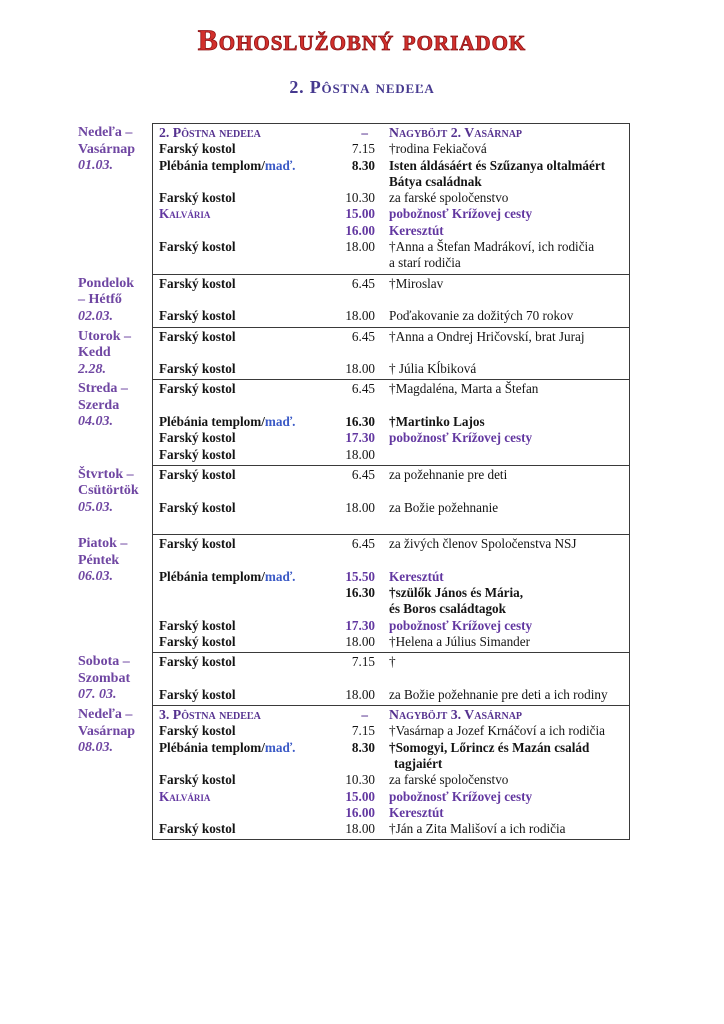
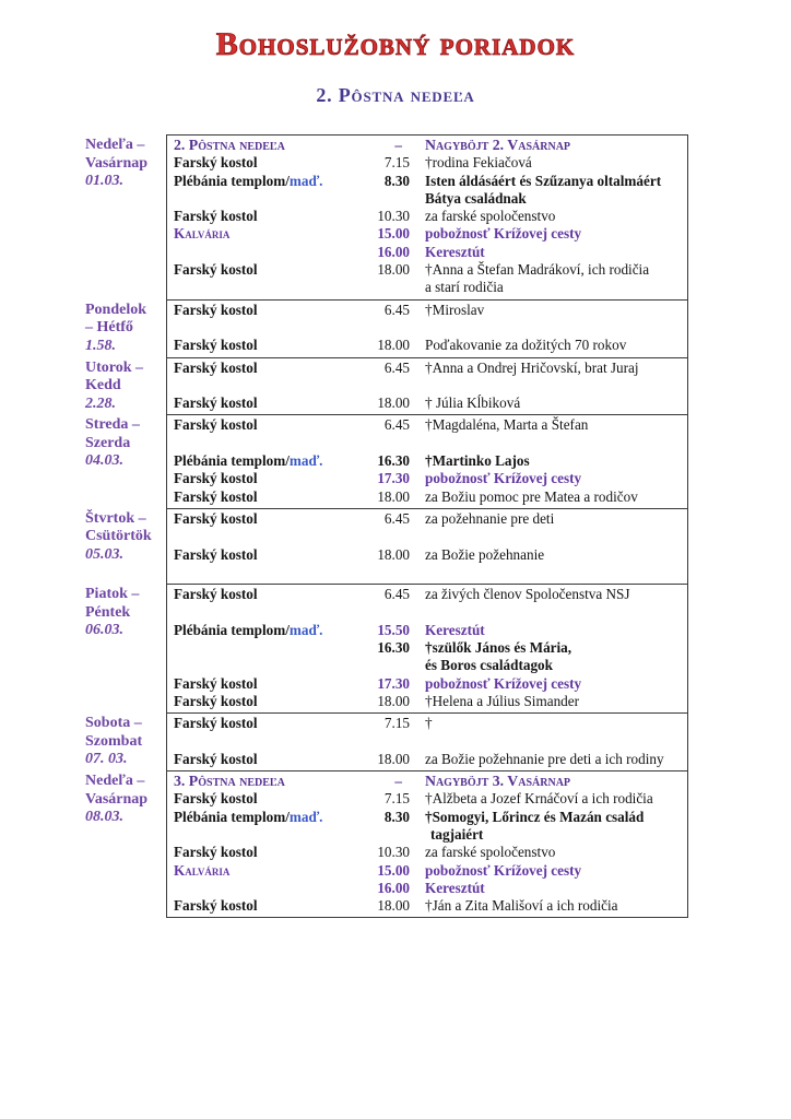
  Bohoslužobný poriadok
  2. Pôstna nedeľa
  Nedeľa –
  Vasárnap
  01.03.
  2. Pôstna nedeľa
  –
  Nagyböjt 2. Vasárnap
  Farský kostol
  7.15
  †rodina Fekiačová
  Plébánia templom/maď.
  8.30
  Isten áldásáért és Szűzanya oltalmáért
  Bátya családnak
  Farský kostol
  10.30
  za farské spoločenstvo
  Kalvária
  15.00
  pobožnosť Krížovej cesty
  16.00
  Keresztút
  Farský kostol
  18.00
  †Anna a Štefan Madrákoví, ich rodičia
  a starí rodičia
  Pondelok
  – Hétfő
- 02.03.
+ 1.58.
  Farský kostol
  6.45
  †Miroslav
  Farský kostol
  18.00
  Poďakovanie za dožitých 70 rokov
  Utorok –
  Kedd
  2.28.
  Farský kostol
  6.45
  †Anna a Ondrej Hričovskí, brat Juraj
  Farský kostol
  18.00
  † Júlia Kĺbiková
  Streda –
  Szerda
  04.03.
  Farský kostol
  6.45
  †Magdaléna, Marta a Štefan
  Plébánia templom/maď.
  16.30
  †Martinko Lajos
  Farský kostol
  17.30
  pobožnosť Krížovej cesty
  Farský kostol
  18.00
+ za Božiu pomoc pre Matea a rodičov
  Štvrtok –
  Csütörtök
  05.03.
  Farský kostol
  6.45
  za požehnanie pre deti
  Farský kostol
  18.00
  za Božie požehnanie
  Piatok –
  Péntek
  06.03.
  Farský kostol
  6.45
  za živých členov Spoločenstva NSJ
  Plébánia templom/maď.
  15.50
  Keresztút
  16.30
  †szülők János és Mária,
  és Boros családtagok
  Farský kostol
  17.30
  pobožnosť Krížovej cesty
  Farský kostol
  18.00
  †Helena a Július Simander
  Sobota –
  Szombat
  07. 03.
  Farský kostol
  7.15
  †
  Farský kostol
  18.00
  za Božie požehnanie pre deti a ich rodiny
  Nedeľa –
  Vasárnap
  08.03.
  3. Pôstna nedeľa
  –
  Nagyböjt 3. Vasárnap
  Farský kostol
  7.15
- †Vasárnap a Jozef Krnáčoví a ich rodičia
+ †Alžbeta a Jozef Krnáčoví a ich rodičia
  Plébánia templom/maď.
  8.30
  †Somogyi, Lőrincz és Mazán család
  tagjaiért
  Farský kostol
  10.30
  za farské spoločenstvo
  Kalvária
  15.00
  pobožnosť Krížovej cesty
  16.00
  Keresztút
  Farský kostol
  18.00
  †Ján a Zita Mališoví a ich rodičia
